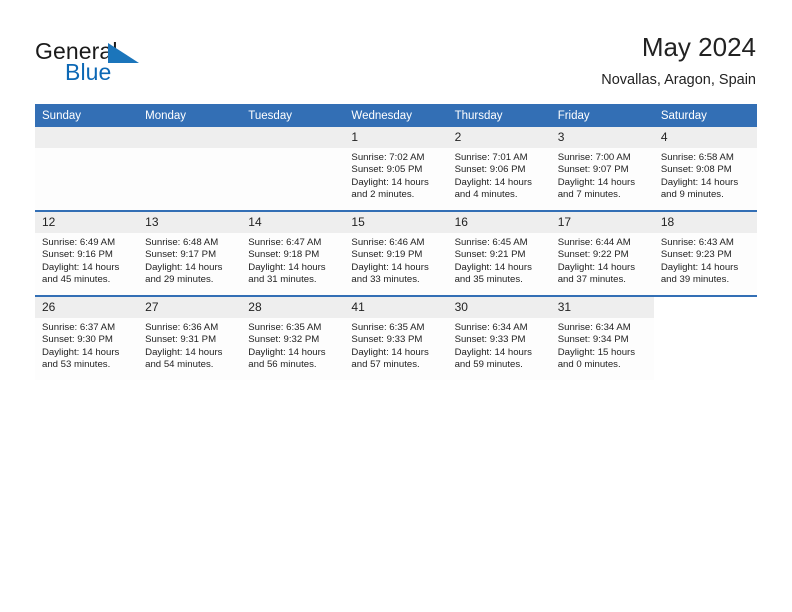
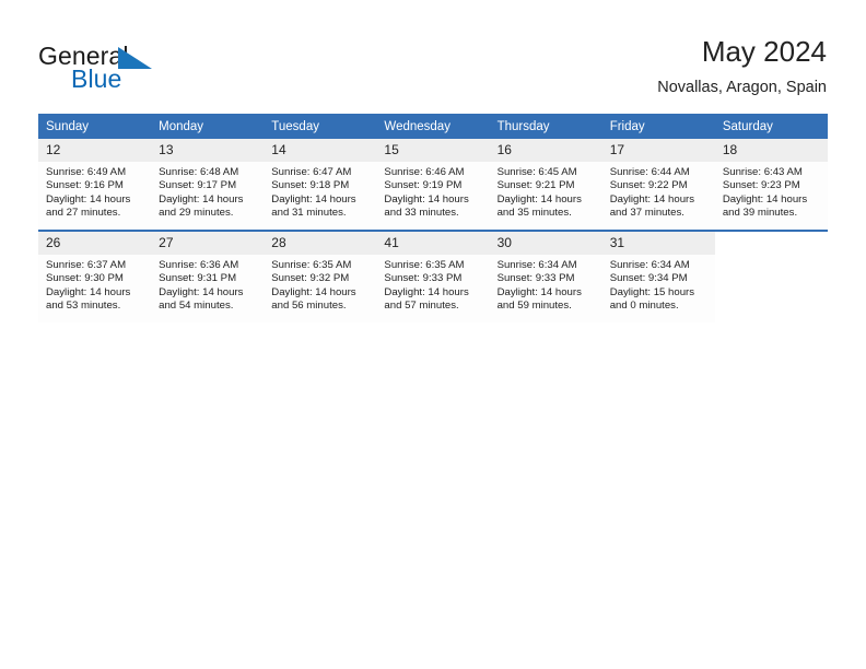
  General
  Blue
  May 2024
  Novallas, Aragon, Spain
  Sunday	Monday	Tuesday	Wednesday	Thursday	Friday	Saturday
- 			1Sunrise: 7:02 AMSunset: 9:05 PMDaylight: 14 hoursand 2 minutes.	2Sunrise: 7:01 AMSunset: 9:06 PMDaylight: 14 hoursand 4 minutes.	3Sunrise: 7:00 AMSunset: 9:07 PMDaylight: 14 hoursand 7 minutes.	4Sunrise: 6:58 AMSunset: 9:08 PMDaylight: 14 hoursand 9 minutes.
- 12Sunrise: 6:49 AMSunset: 9:16 PMDaylight: 14 hoursand 45 minutes.	13Sunrise: 6:48 AMSunset: 9:17 PMDaylight: 14 hoursand 29 minutes.	14Sunrise: 6:47 AMSunset: 9:18 PMDaylight: 14 hoursand 31 minutes.	15Sunrise: 6:46 AMSunset: 9:19 PMDaylight: 14 hoursand 33 minutes.	16Sunrise: 6:45 AMSunset: 9:21 PMDaylight: 14 hoursand 35 minutes.	17Sunrise: 6:44 AMSunset: 9:22 PMDaylight: 14 hoursand 37 minutes.	18Sunrise: 6:43 AMSunset: 9:23 PMDaylight: 14 hoursand 39 minutes.
+ 12Sunrise: 6:49 AMSunset: 9:16 PMDaylight: 14 hoursand 27 minutes.	13Sunrise: 6:48 AMSunset: 9:17 PMDaylight: 14 hoursand 29 minutes.	14Sunrise: 6:47 AMSunset: 9:18 PMDaylight: 14 hoursand 31 minutes.	15Sunrise: 6:46 AMSunset: 9:19 PMDaylight: 14 hoursand 33 minutes.	16Sunrise: 6:45 AMSunset: 9:21 PMDaylight: 14 hoursand 35 minutes.	17Sunrise: 6:44 AMSunset: 9:22 PMDaylight: 14 hoursand 37 minutes.	18Sunrise: 6:43 AMSunset: 9:23 PMDaylight: 14 hoursand 39 minutes.
  26Sunrise: 6:37 AMSunset: 9:30 PMDaylight: 14 hoursand 53 minutes.	27Sunrise: 6:36 AMSunset: 9:31 PMDaylight: 14 hoursand 54 minutes.	28Sunrise: 6:35 AMSunset: 9:32 PMDaylight: 14 hoursand 56 minutes.	41Sunrise: 6:35 AMSunset: 9:33 PMDaylight: 14 hoursand 57 minutes.	30Sunrise: 6:34 AMSunset: 9:33 PMDaylight: 14 hoursand 59 minutes.	31Sunrise: 6:34 AMSunset: 9:34 PMDaylight: 15 hoursand 0 minutes.
